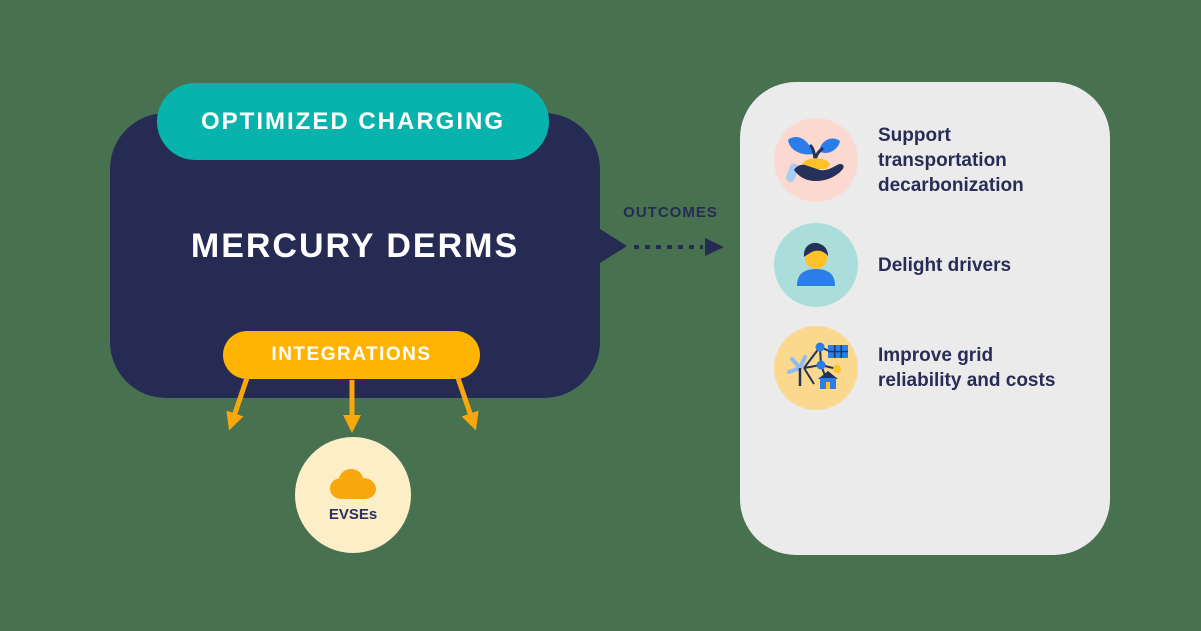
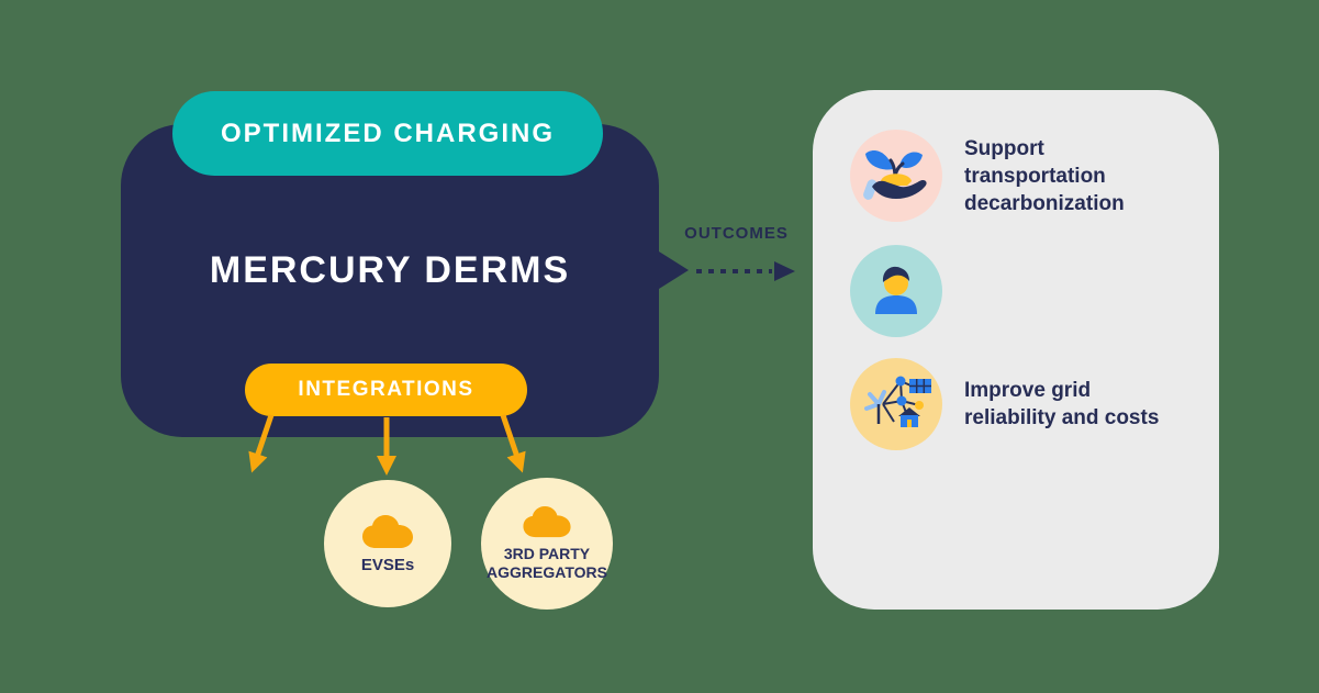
  OPTIMIZED CHARGING
  MERCURY DERMS
  INTEGRATIONS
  EVSEs
+ 3RD PARTY
+ AGGREGATORS
  OUTCOMES
  Support
  transportation
  decarbonization
- Delight drivers
  Improve grid
  reliability and costs
